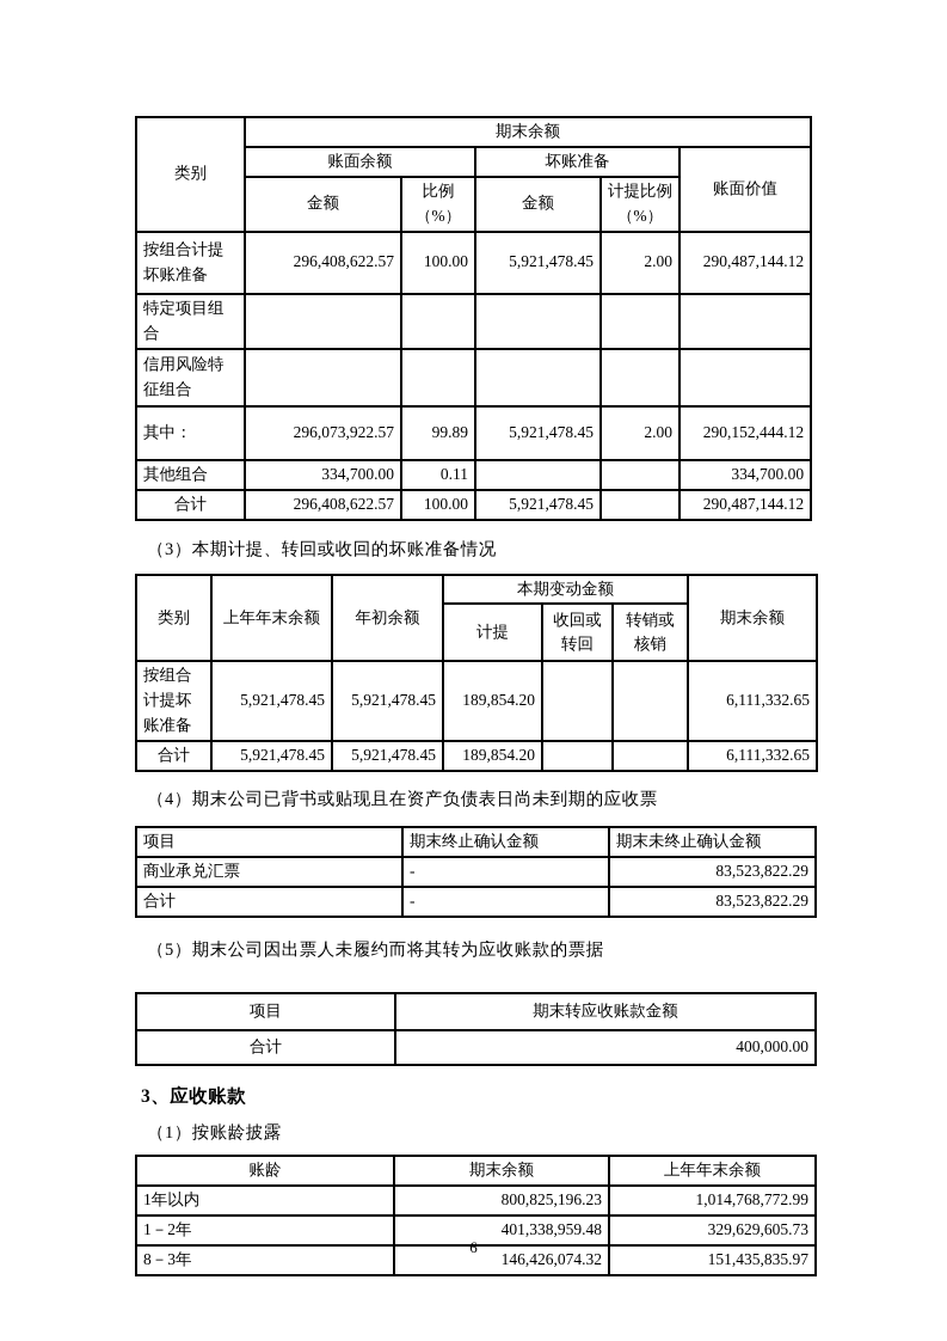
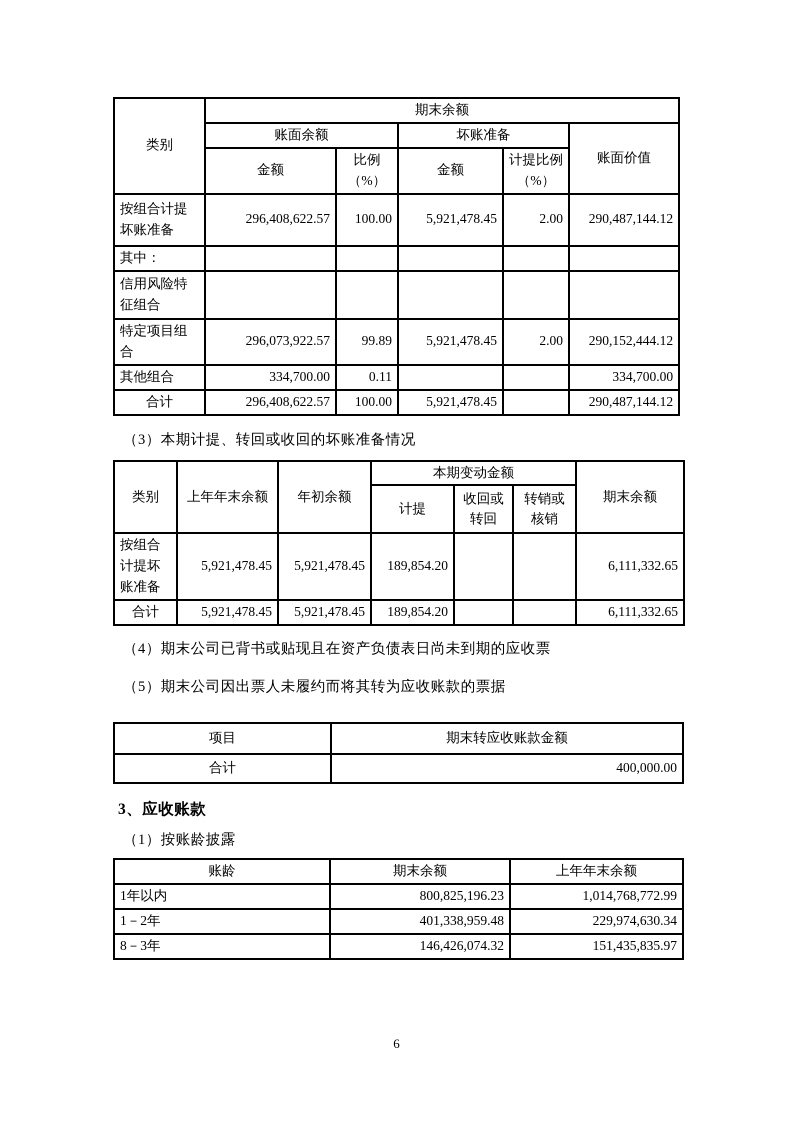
  类别	期末余额
  账面余额	坏账准备	账面价值
  金额	比例（%）	金额	计提比例（%）
  按组合计提坏账准备	296,408,622.57	100.00	5,921,478.45	2.00	290,487,144.12
- 特定项目组合
+ 其中：
  信用风险特征组合
- 其中：	296,073,922.57	99.89	5,921,478.45	2.00	290,152,444.12
+ 特定项目组合	296,073,922.57	99.89	5,921,478.45	2.00	290,152,444.12
  其他组合	334,700.00	0.11			334,700.00
  合计	296,408,622.57	100.00	5,921,478.45		290,487,144.12
  （3）本期计提、转回或收回的坏账准备情况
  类别	上年年末余额	年初余额	本期变动金额	期末余额
  计提	收回或转回	转销或核销
  按组合计提坏账准备	5,921,478.45	5,921,478.45	189,854.20			6,111,332.65
  合计	5,921,478.45	5,921,478.45	189,854.20			6,111,332.65
  （4）期末公司已背书或贴现且在资产负债表日尚未到期的应收票
- 项目	期末终止确认金额	期末未终止确认金额
- 商业承兑汇票	-	83,523,822.29
- 合计	-	83,523,822.29
  （5）期末公司因出票人未履约而将其转为应收账款的票据
  项目	期末转应收账款金额
  合计	400,000.00
  3、应收账款
  （1）按账龄披露
  账龄	期末余额	上年年末余额
  1年以内	800,825,196.23	1,014,768,772.99
- 1－2年	401,338,959.48	329,629,605.73
+ 1－2年	401,338,959.48	229,974,630.34
  8－3年	146,426,074.32	151,435,835.97
  6
